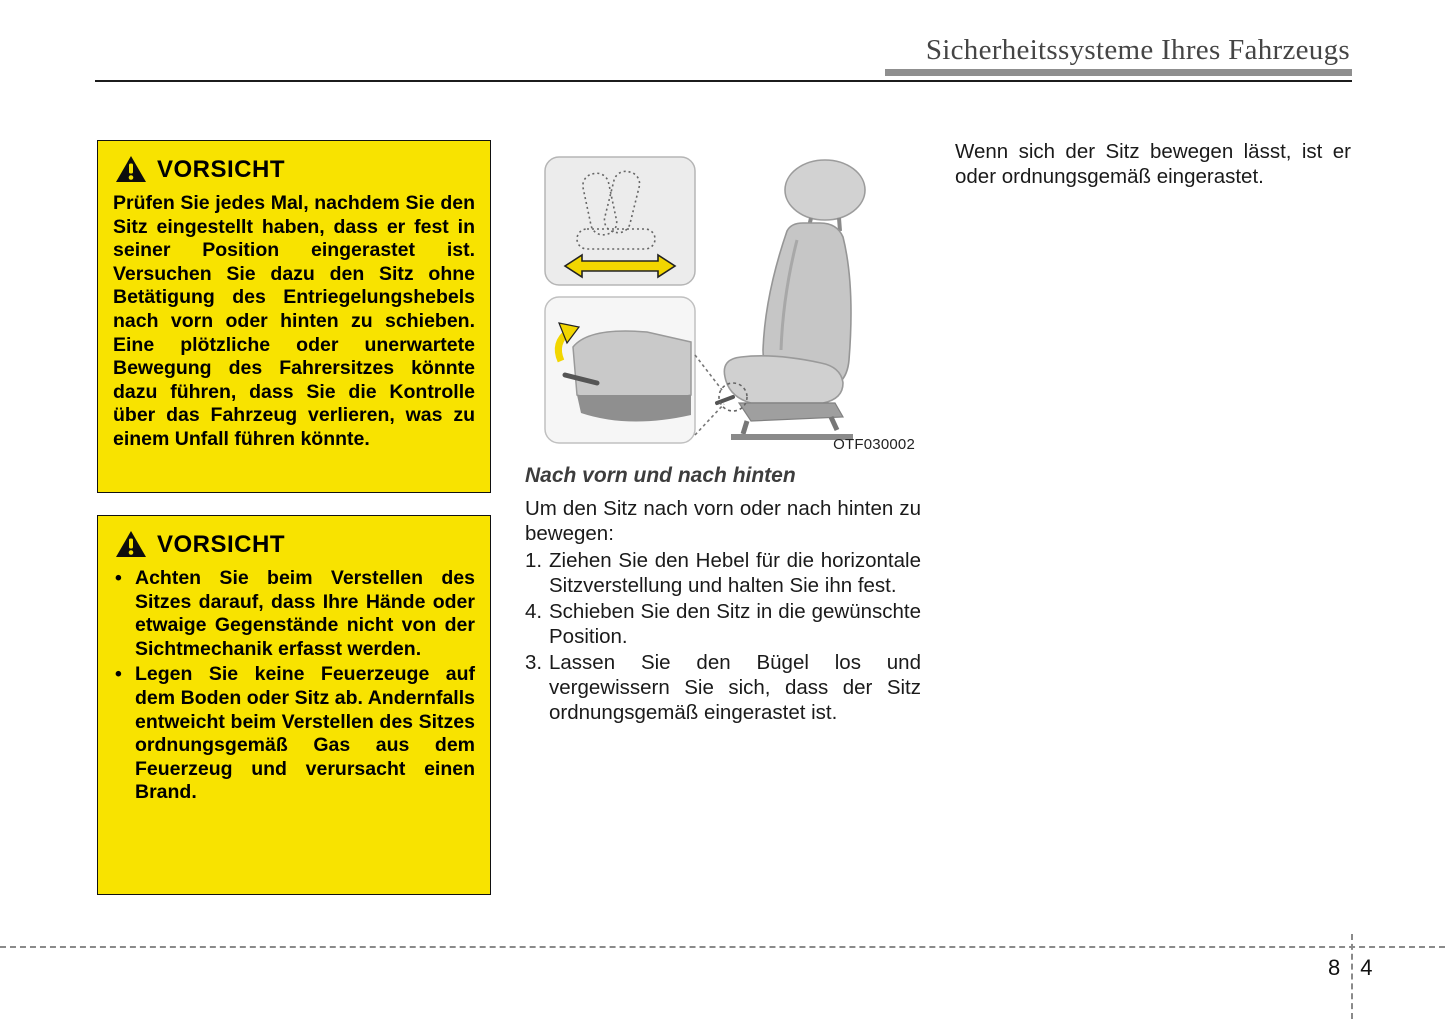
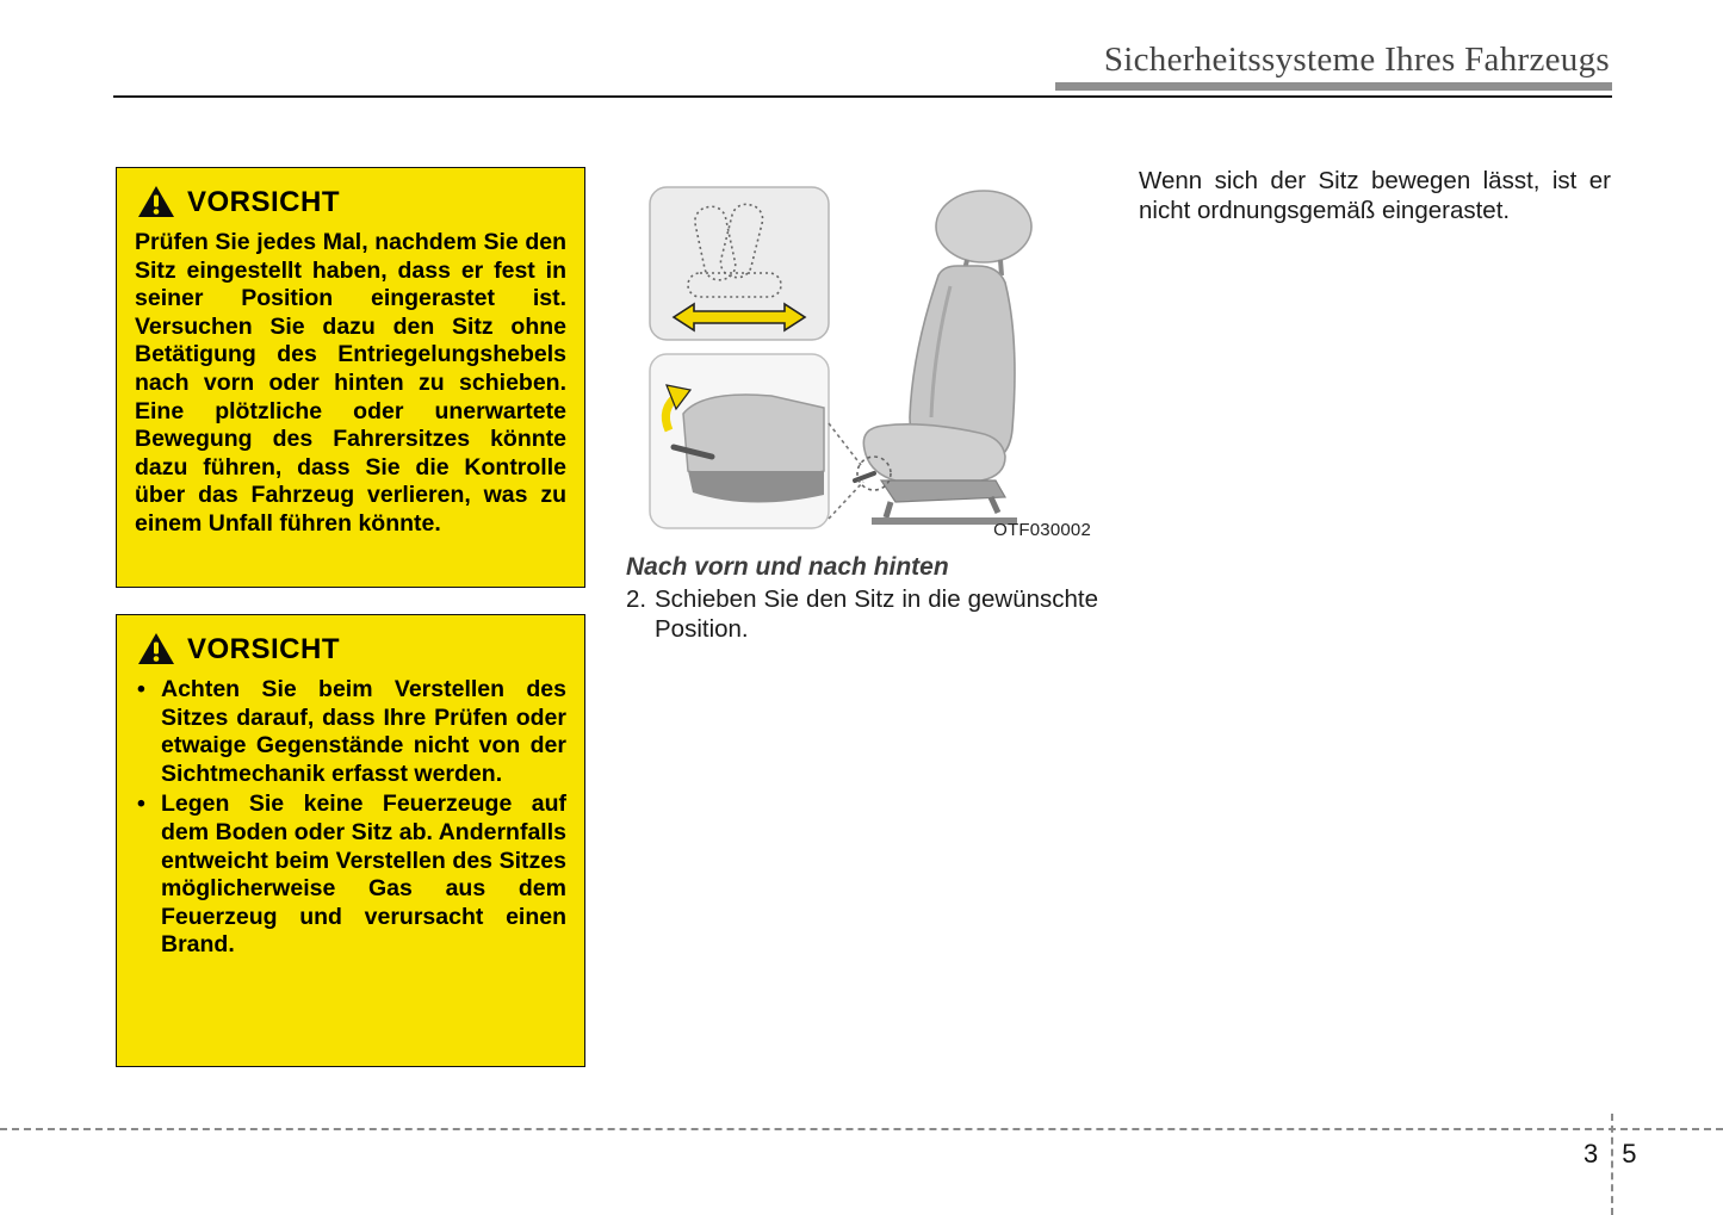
  Sicherheitssysteme Ihres Fahrzeugs
  VORSICHT
  Prüfen Sie jedes Mal, nachdem Sie den Sitz eingestellt haben, dass er fest in seiner Position eingerastet ist. Versuchen Sie dazu den Sitz ohne Betätigung des Entriegelungshebels nach vorn oder hinten zu schieben. Eine plötzliche oder unerwartete Bewegung des Fahrersitzes könnte dazu führen, dass Sie die Kontrolle über das Fahrzeug verlieren, was zu einem Unfall führen könnte.
  VORSICHT
  •
- Achten Sie beim Verstellen des Sitzes darauf, dass Ihre Hände oder etwaige Gegenstände nicht von der Sichtmechanik erfasst werden.
+ Achten Sie beim Verstellen des Sitzes darauf, dass Ihre Prüfen oder etwaige Gegenstände nicht von der Sichtmechanik erfasst werden.
  •
- Legen Sie keine Feuerzeuge auf dem Boden oder Sitz ab. Andernfalls entweicht beim Verstellen des Sitzes ordnungsgemäß Gas aus dem Feuerzeug und verursacht einen Brand.
+ Legen Sie keine Feuerzeuge auf dem Boden oder Sitz ab. Andernfalls entweicht beim Verstellen des Sitzes möglicherweise Gas aus dem Feuerzeug und verursacht einen Brand.
  OTF030002
  Nach vorn und nach hinten
- Um den Sitz nach vorn oder nach hinten zu bewegen:
- 1.
- Ziehen Sie den Hebel für die horizontale Sitzverstellung und halten Sie ihn fest.
- 4.
+ 2.
  Schieben Sie den Sitz in die gewünschte Position.
- 3.
- Lassen Sie den Bügel los und vergewissern Sie sich, dass der Sitz ordnungsgemäß eingerastet ist.
- Wenn sich der Sitz bewegen lässt, ist er oder ordnungsgemäß eingerastet.
+ Wenn sich der Sitz bewegen lässt, ist er nicht ordnungsgemäß eingerastet.
- 8
+ 3
- 4
+ 5
